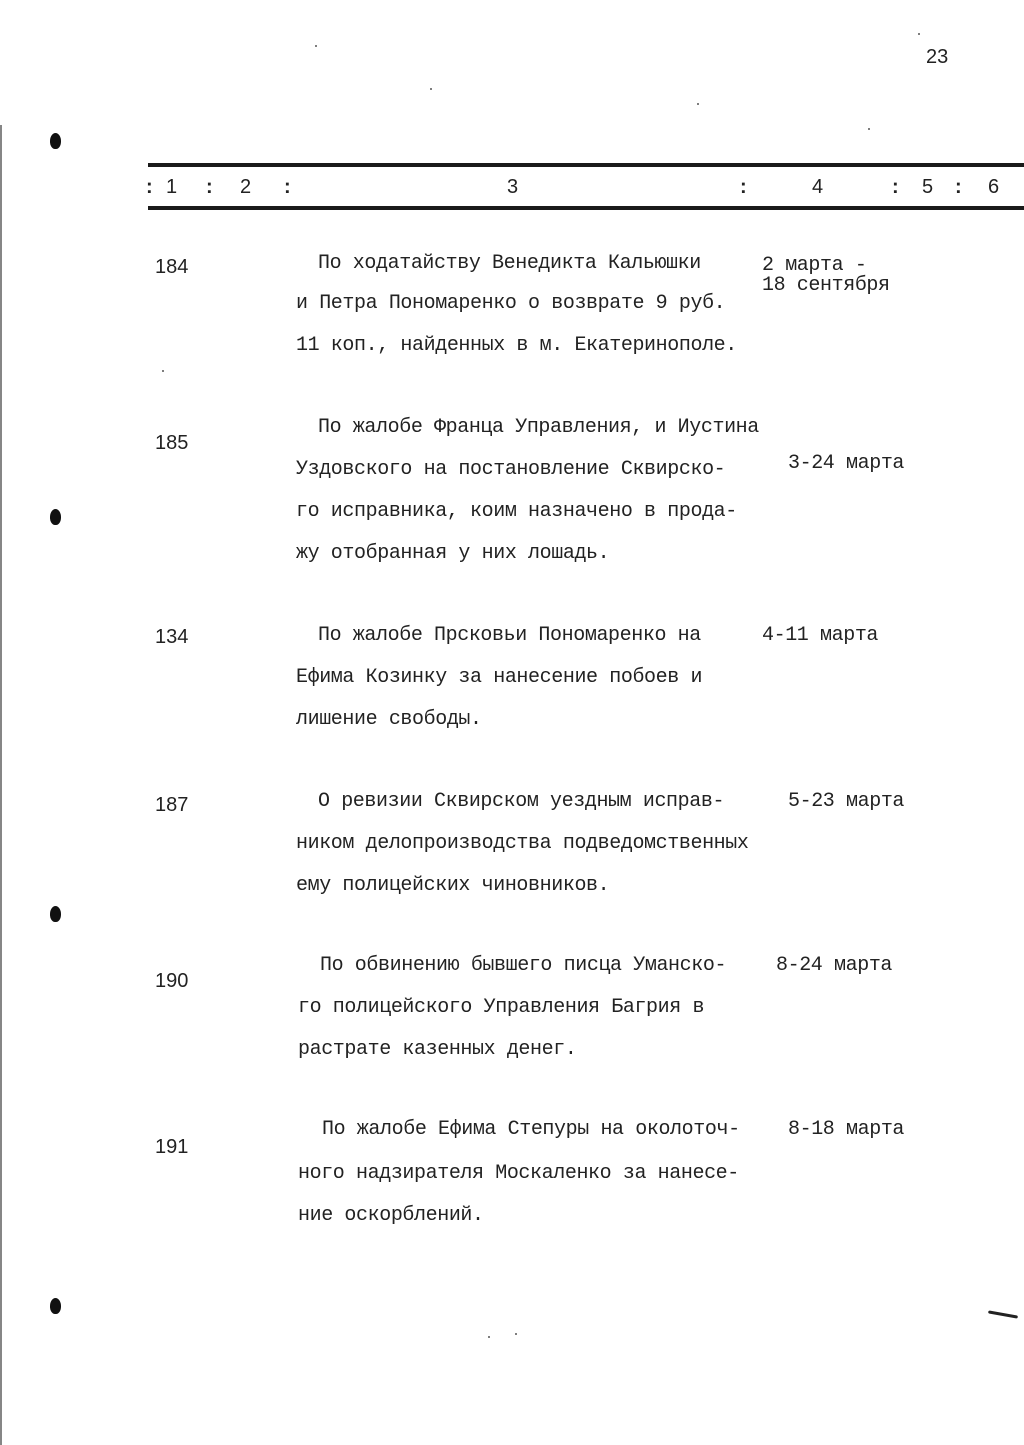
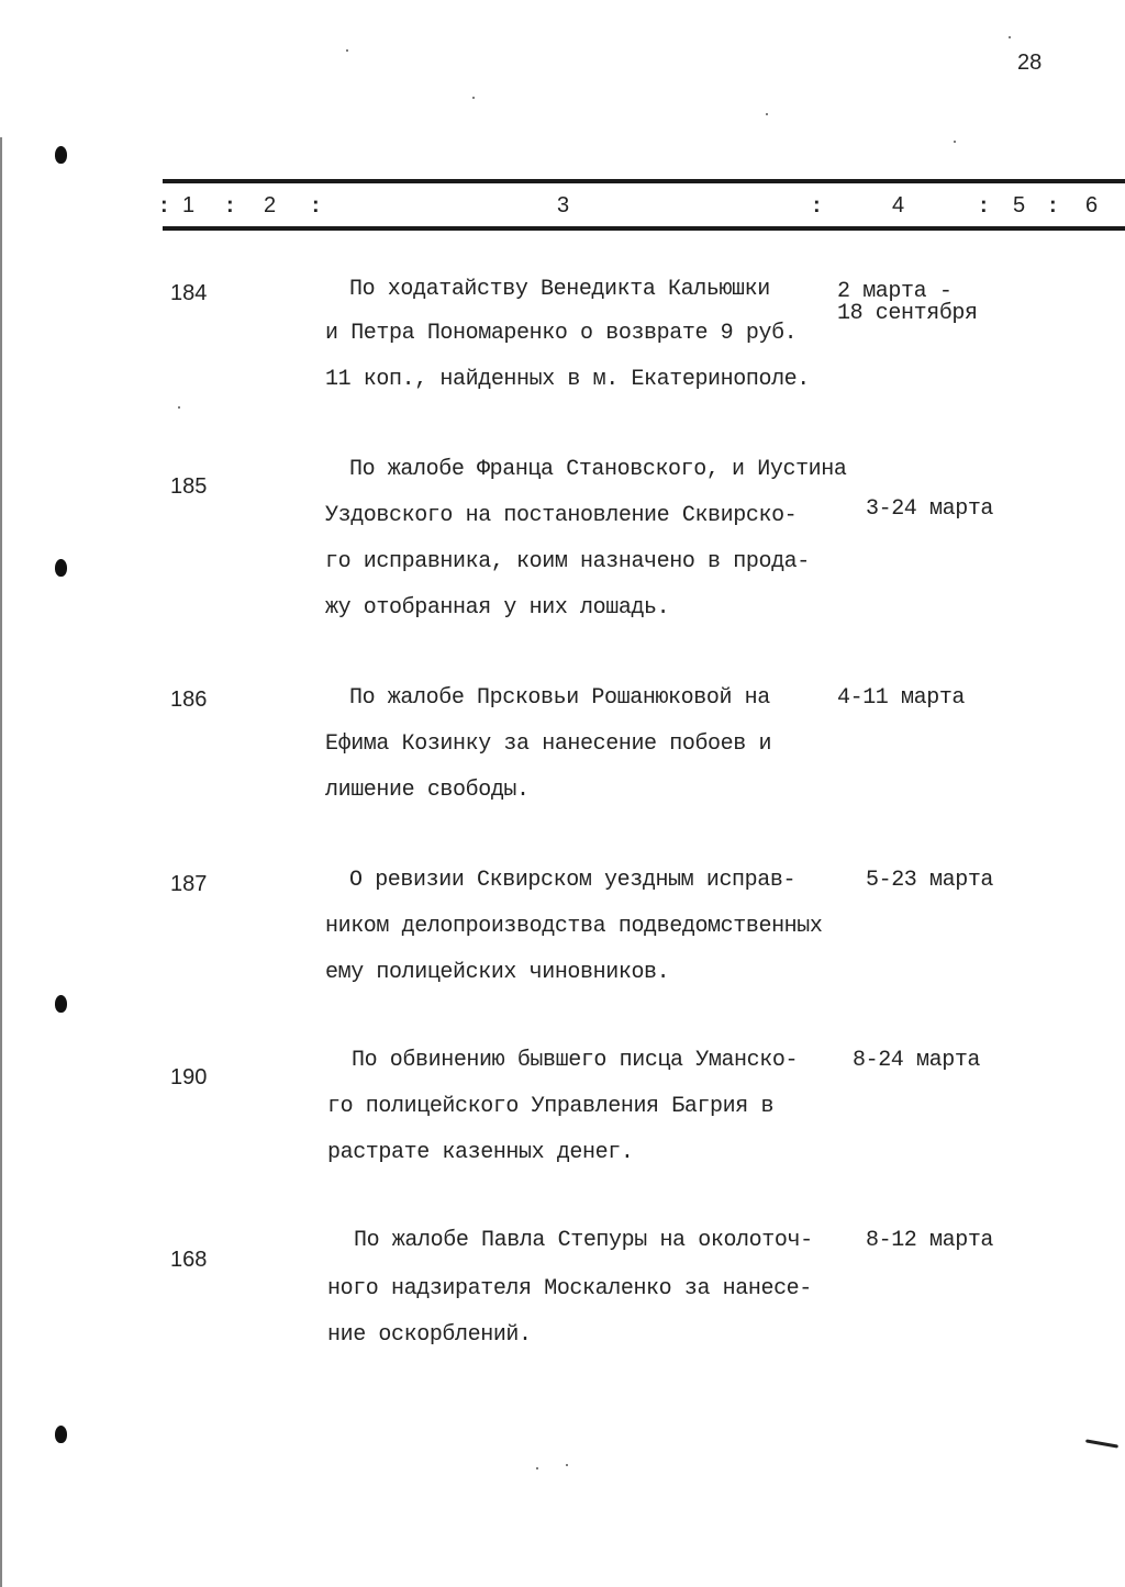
- 23
+ 28
  :
  1
  :
  2
  :
  3
  :
  4
  :
  5
  :
  6
  184
  По ходатайству Венедикта Кальюшки
  и Петра Пономаренко о возврате 9 руб.
  11 коп., найденных в м. Екатеринополе.
  2 марта -
  18 сентября
  185
- По жалобе Франца Управления, и Иустина
+ По жалобе Франца Становского, и Иустина
  Уздовского на постановление Сквирско-
  го исправника, коим назначено в прода-
  жу отобранная у них лошадь.
  3-24 марта
- 134
+ 186
- По жалобе Прсковьи Пономаренко на
+ По жалобе Прсковьи Рошанюковой на
  Ефима Козинку за нанесение побоев и
  лишение свободы.
  4-11 марта
  187
  О ревизии Сквирском уездным исправ-
  ником делопроизводства подведомственных
  ему полицейских чиновников.
  5-23 марта
  190
  По обвинению бывшего писца Уманско-
  го полицейского Управления Багрия в
  растрате казенных денег.
  8-24 марта
- 191
+ 168
- По жалобе Ефима Степуры на околоточ-
+ По жалобе Павла Степуры на околоточ-
  ного надзирателя Москаленко за нанесе-
  ние оскорблений.
- 8-18 марта
+ 8-12 марта
